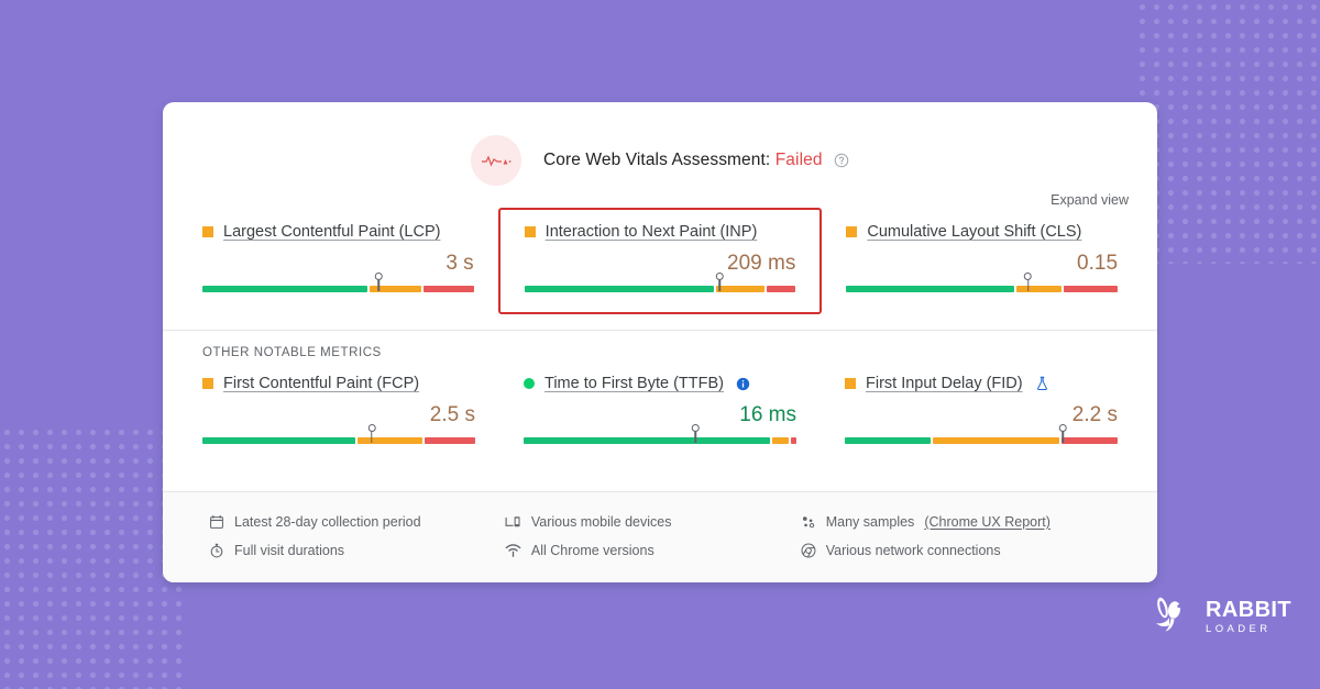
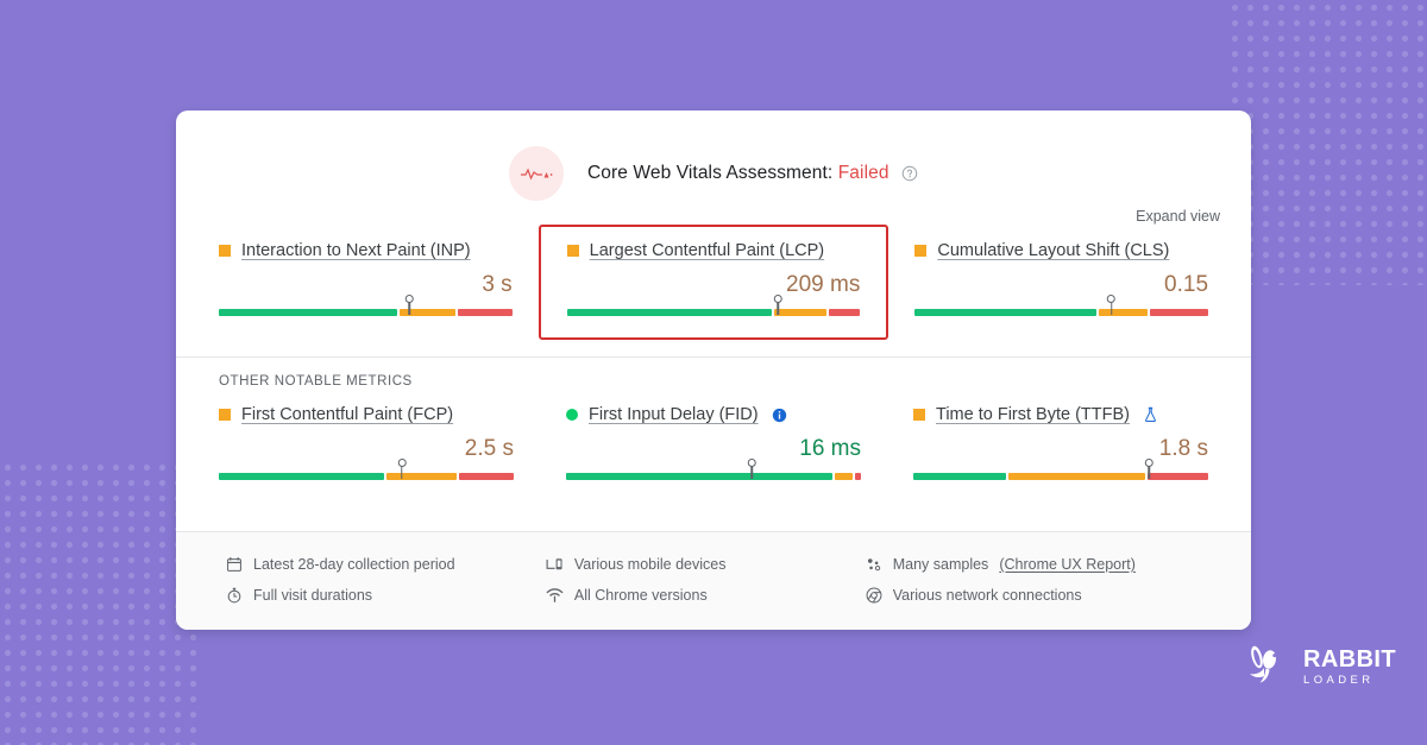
  Core Web Vitals Assessment: Failed
  Expand view
- Largest Contentful Paint (LCP)
+ Interaction to Next Paint (INP)
  3 s
- Interaction to Next Paint (INP)
+ Largest Contentful Paint (LCP)
  209 ms
  Cumulative Layout Shift (CLS)
  0.15
  OTHER NOTABLE METRICS
  First Contentful Paint (FCP)
  2.5 s
- Time to First Byte (TTFB)
+ First Input Delay (FID)
  16 ms
- First Input Delay (FID)
+ Time to First Byte (TTFB)
- 2.2 s
+ 1.8 s
  Latest 28-day collection period
  Full visit durations
  Various mobile devices
  All Chrome versions
  Many samples
  (Chrome UX Report)
  Various network connections
  RABBIT
  LOADER
